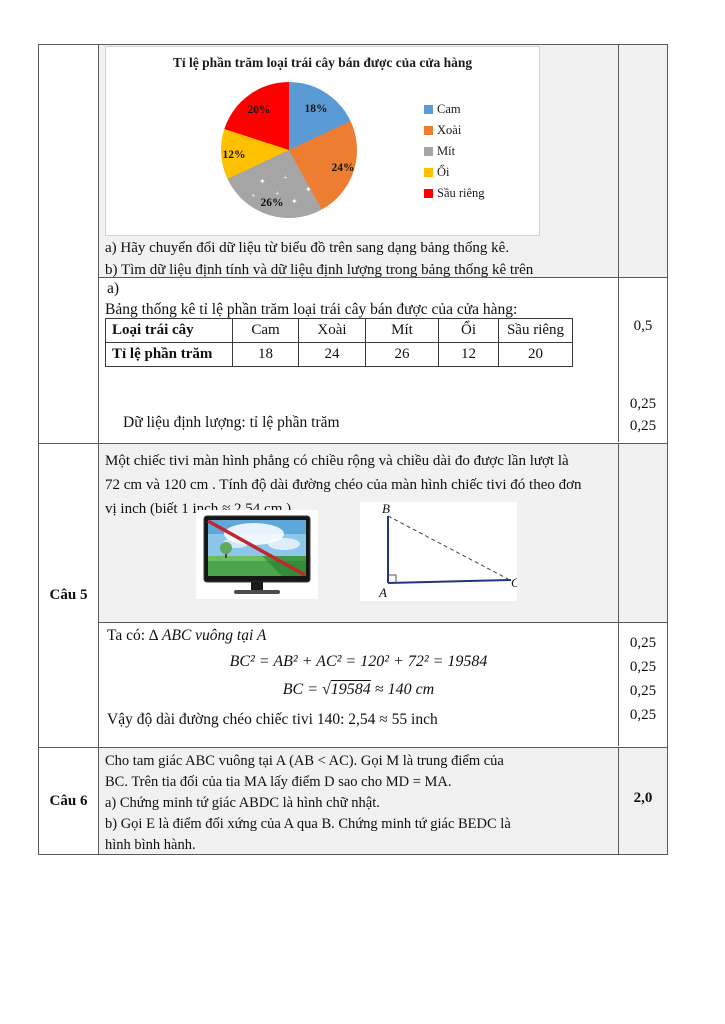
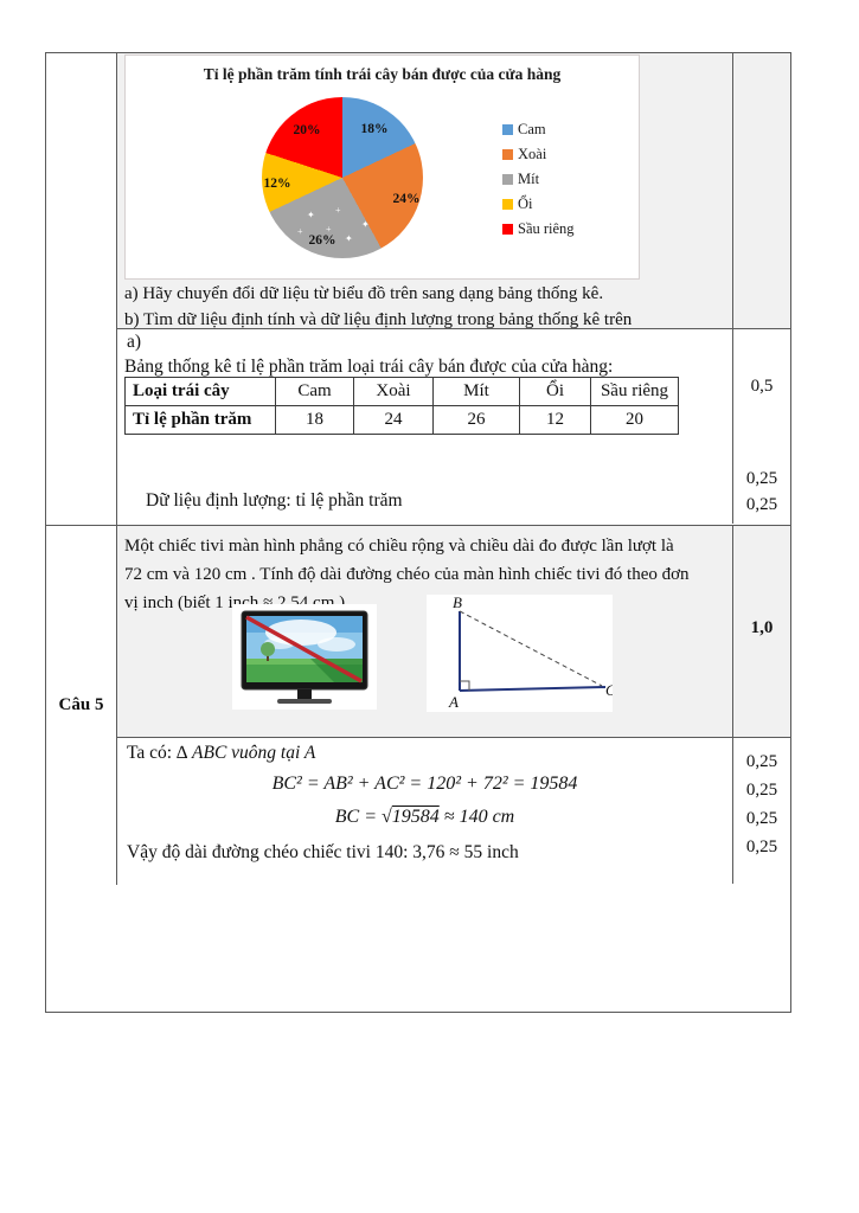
- Tỉ lệ phần trăm loại trái cây bán được của cửa hàng
+ Tỉ lệ phần trăm tính trái cây bán được của cửa hàng
  ✦
  +
  ✦
  +
  +
  ✦
  18%
  24%
  26%
  12%
  20%
  Cam
  Xoài
  Mít
  Ổi
  Sầu riêng
  a) Hãy chuyển đổi dữ liệu từ biểu đồ trên sang dạng bảng thống kê.
  b) Tìm dữ liệu định tính và dữ liệu định lượng trong bảng thống kê trên
  a)
  Bảng thống kê tỉ lệ phần trăm loại trái cây bán được của cửa hàng:
  Loại trái cây	Cam	Xoài	Mít	Ổi	Sầu riêng
  Tỉ lệ phần trăm	18	24	26	12	20
  Dữ liệu định lượng: tỉ lệ phần trăm
  0,5
  0,25
  0,25
  Câu 5
  Một chiếc tivi màn hình phẳng có chiều rộng và chiều dài đo được lần lượt là
  72 cm và 120 cm . Tính độ dài đường chéo của màn hình chiếc tivi đó theo đơn
  vị inch (biết 1 inch ≈ 2,54 cm )
  B
  A
  C
+ 1,0
  Ta có: ∆ ABC vuông tại A
  BC² = AB² + AC² = 120² + 72² = 19584
  BC = √19584 ≈ 140 cm
- Vậy độ dài đường chéo chiếc tivi 140: 2,54 ≈ 55 inch
+ Vậy độ dài đường chéo chiếc tivi 140: 3,76 ≈ 55 inch
  0,25
  0,25
  0,25
  0,25
- Câu 6
- Cho tam giác ABC vuông tại A (AB < AC). Gọi M là trung điểm của
- BC. Trên tia đối của tia MA lấy điểm D sao cho MD = MA.
- a) Chứng minh tứ giác ABDC là hình chữ nhật.
- b) Gọi E là điểm đối xứng của A qua B. Chứng minh tứ giác BEDC là
- hình bình hành.
- 2,0
